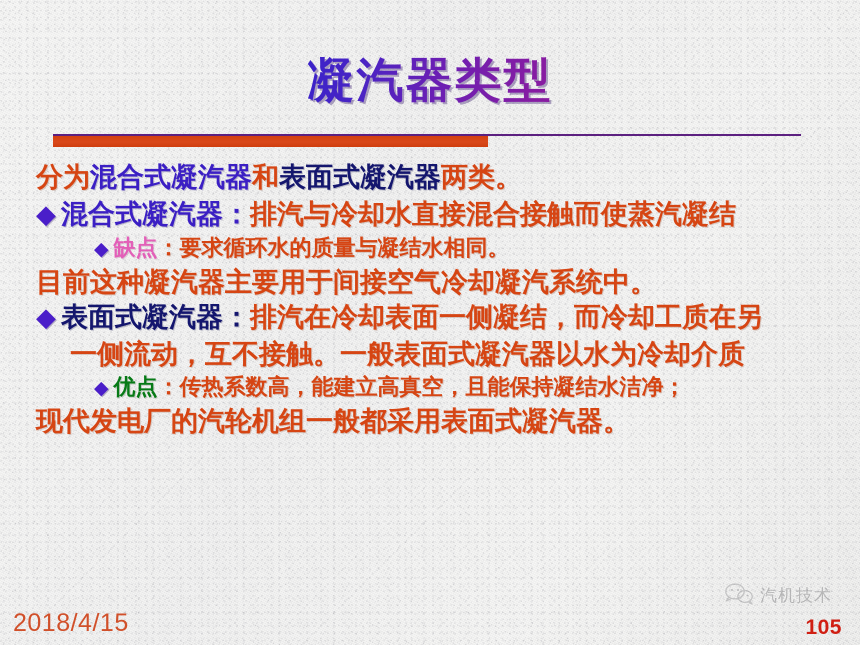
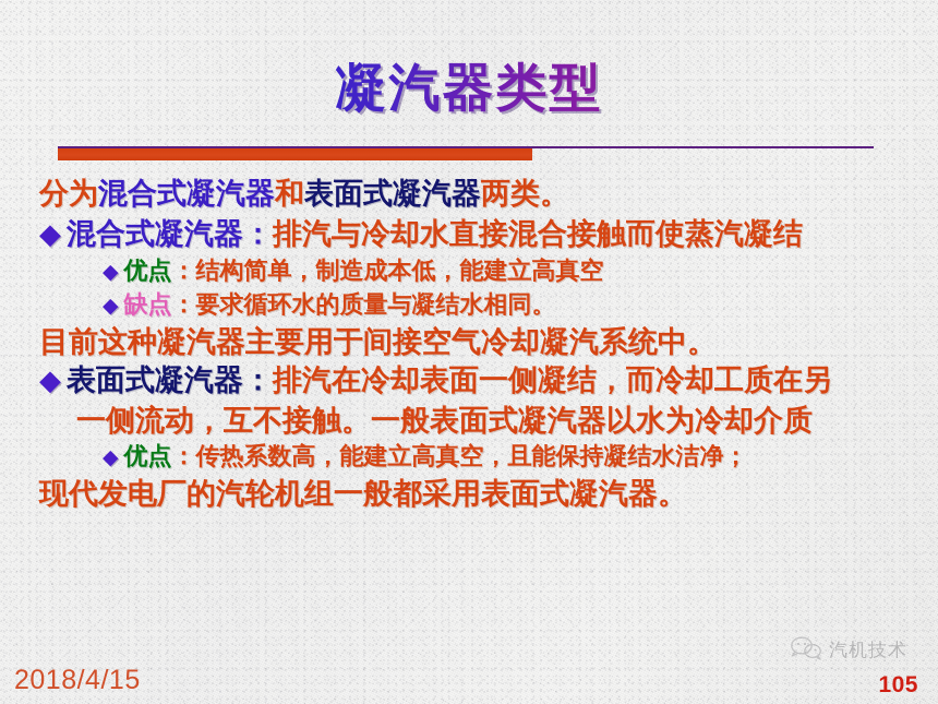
  凝汽器类型
  分为混合式凝汽器和表面式凝汽器两类。
  ◆ 混合式凝汽器：排汽与冷却水直接混合接触而使蒸汽凝结
+ ◆ 优点：结构简单，制造成本低，能建立高真空
  ◆ 缺点：要求循环水的质量与凝结水相同。
  目前这种凝汽器主要用于间接空气冷却凝汽系统中。
  ◆ 表面式凝汽器：排汽在冷却表面一侧凝结，而冷却工质在另
  一侧流动，互不接触。一般表面式凝汽器以水为冷却介质
  ◆ 优点：传热系数高，能建立高真空，且能保持凝结水洁净；
  现代发电厂的汽轮机组一般都采用表面式凝汽器。
  汽机技术
  2018/4/15
  105
